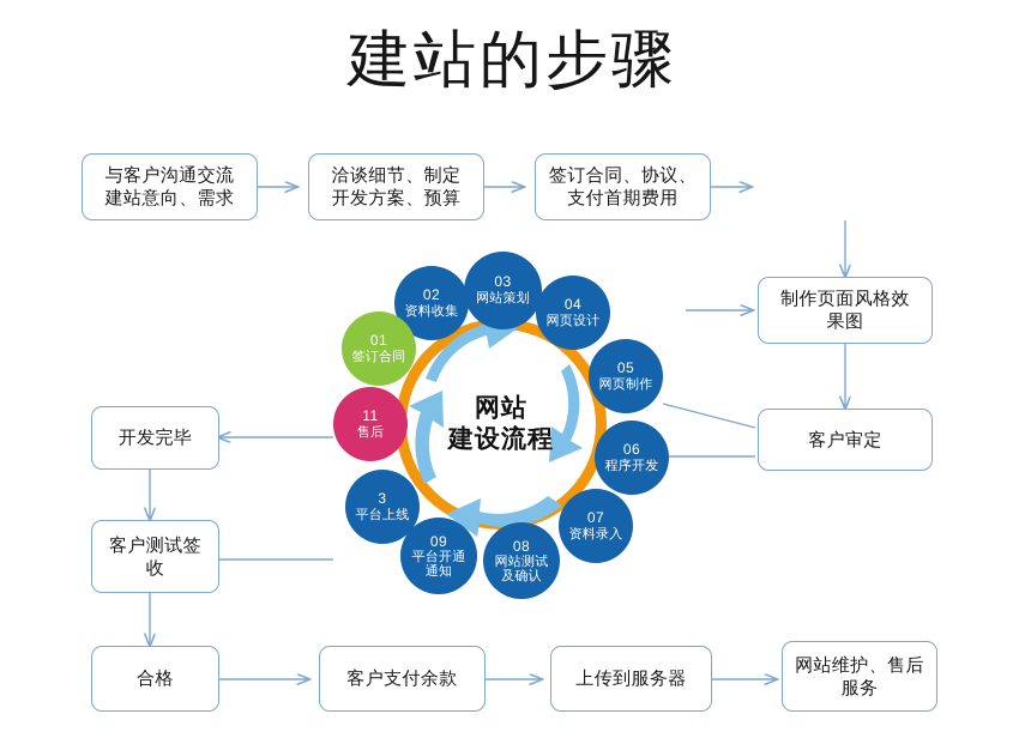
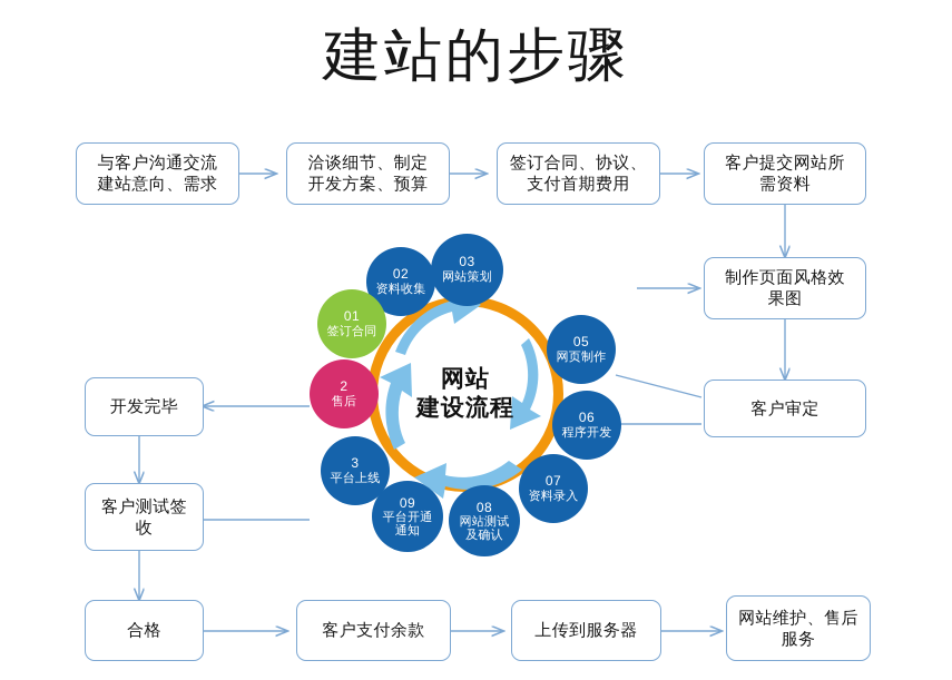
  建站的步骤
  与客户沟通交流
  建站意向、需求
  洽谈细节、制定
  开发方案、预算
  签订合同、协议、
  支付首期费用
+ 客户提交网站所
+ 需资料
  制作页面风格效
  果图
  客户审定
  开发完毕
  客户测试签
  收
  合格
  客户支付余款
  上传到服务器
  网站维护、售后
  服务
  02
  资料收集
  03
  网站策划
- 04
- 网页设计
  05
  网页制作
  06
  程序开发
  07
  资料录入
  08
  网站测试及确认
  09
  平台开通通知
  3
  平台上线
- 11
+ 2
  售后
  01
  签订合同
  网站
  建设流程
